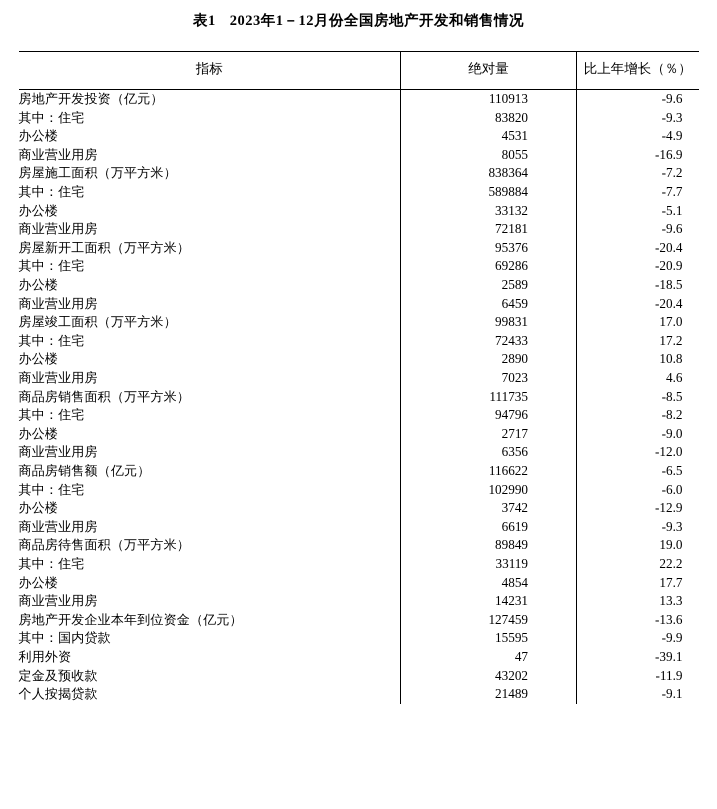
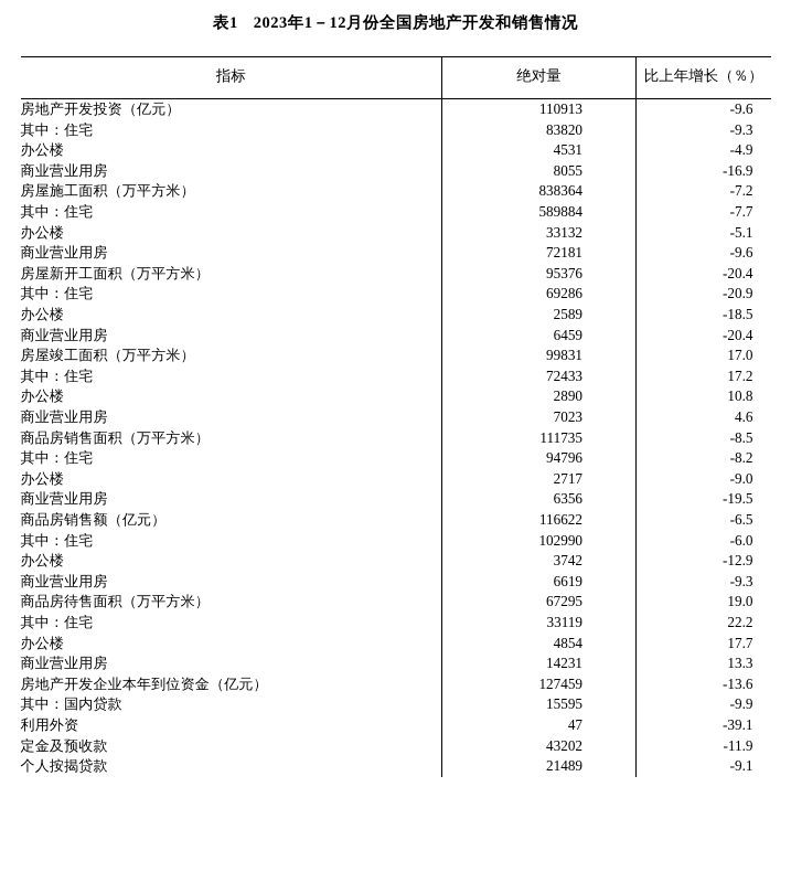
  表1 2023年1－12月份全国房地产开发和销售情况
  指标	绝对量	比上年增长（％）
  房地产开发投资（亿元）	110913	-9.6
  其中：住宅	83820	-9.3
  办公楼	4531	-4.9
  商业营业用房	8055	-16.9
  房屋施工面积（万平方米）	838364	-7.2
  其中：住宅	589884	-7.7
  办公楼	33132	-5.1
  商业营业用房	72181	-9.6
  房屋新开工面积（万平方米）	95376	-20.4
  其中：住宅	69286	-20.9
  办公楼	2589	-18.5
  商业营业用房	6459	-20.4
  房屋竣工面积（万平方米）	99831	17.0
  其中：住宅	72433	17.2
  办公楼	2890	10.8
  商业营业用房	7023	4.6
  商品房销售面积（万平方米）	111735	-8.5
  其中：住宅	94796	-8.2
  办公楼	2717	-9.0
- 商业营业用房	6356	-12.0
+ 商业营业用房	6356	-19.5
  商品房销售额（亿元）	116622	-6.5
  其中：住宅	102990	-6.0
  办公楼	3742	-12.9
  商业营业用房	6619	-9.3
- 商品房待售面积（万平方米）	89849	19.0
+ 商品房待售面积（万平方米）	67295	19.0
  其中：住宅	33119	22.2
  办公楼	4854	17.7
  商业营业用房	14231	13.3
  房地产开发企业本年到位资金（亿元）	127459	-13.6
  其中：国内贷款	15595	-9.9
  利用外资	47	-39.1
  定金及预收款	43202	-11.9
  个人按揭贷款	21489	-9.1
